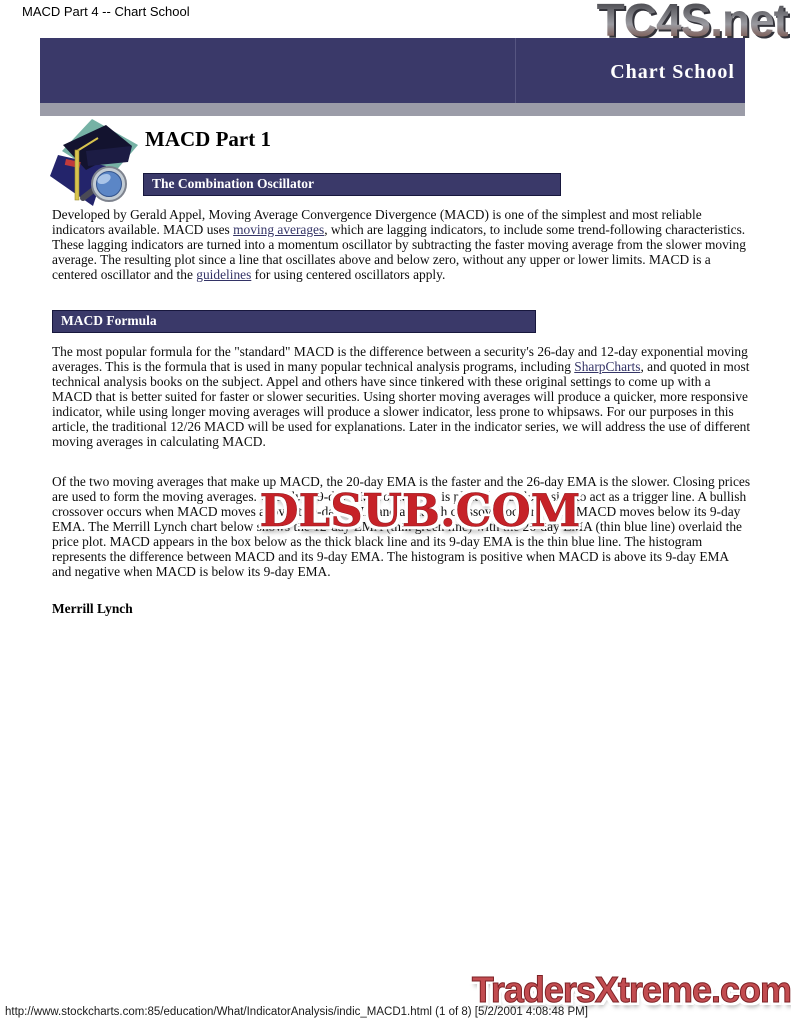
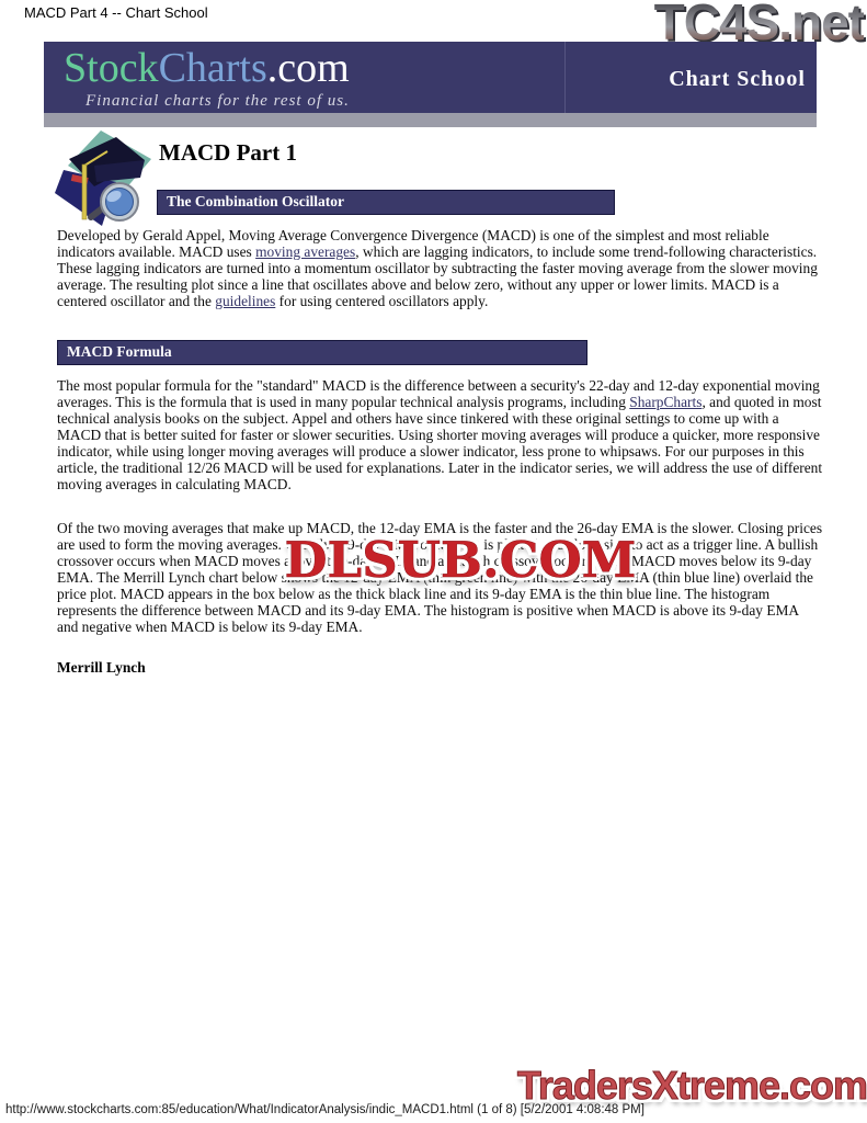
  MACD Part 4 -- Chart School
  TC4S.net
+ StockCharts.com
+ Financial charts for the rest of us.
  Chart School
  MACD Part 1
  The Combination Oscillator
  Developed by Gerald Appel, Moving Average Convergence Divergence (MACD) is one of the simplest and most reliable indicators available. MACD uses moving averages, which are lagging indicators, to include some trend-following characteristics. These lagging indicators are turned into a momentum oscillator by subtracting the faster moving average from the slower moving average. The resulting plot since a line that oscillates above and below zero, without any upper or lower limits. MACD is a centered oscillator and the guidelines for using centered oscillators apply.
  MACD Formula
- The most popular formula for the "standard" MACD is the difference between a security's 26-day and 12-day exponential moving averages. This is the formula that is used in many popular technical analysis programs, including SharpCharts, and quoted in most technical analysis books on the subject. Appel and others have since tinkered with these original settings to come up with a MACD that is better suited for faster or slower securities. Using shorter moving averages will produce a quicker, more responsive indicator, while using longer moving averages will produce a slower indicator, less prone to whipsaws. For our purposes in this article, the traditional 12/26 MACD will be used for explanations. Later in the indicator series, we will address the use of different moving averages in calculating MACD.
+ The most popular formula for the "standard" MACD is the difference between a security's 22-day and 12-day exponential moving averages. This is the formula that is used in many popular technical analysis programs, including SharpCharts, and quoted in most technical analysis books on the subject. Appel and others have since tinkered with these original settings to come up with a MACD that is better suited for faster or slower securities. Using shorter moving averages will produce a quicker, more responsive indicator, while using longer moving averages will produce a slower indicator, less prone to whipsaws. For our purposes in this article, the traditional 12/26 MACD will be used for explanations. Later in the indicator series, we will address the use of different moving averages in calculating MACD.
- Of the two moving averages that make up MACD, the 20-day EMA is the faster and the 26-day EMA is the slower. Closing prices are used to form the moving averages. Usually, a 9-day EMA of MACD is plotted as a along side to act as a trigger line. A bullish crossover occurs when MACD moves above its 9-day EMA and a bearish crossover occurs when MACD moves below its 9-day EMA. The Merrill Lynch chart below shows the 12-day EMA (thin green line) with the 26-day EMA (thin blue line) overlaid the price plot. MACD appears in the box below as the thick black line and its 9-day EMA is the thin blue line. The histogram represents the difference between MACD and its 9-day EMA. The histogram is positive when MACD is above its 9-day EMA and negative when MACD is below its 9-day EMA.
+ Of the two moving averages that make up MACD, the 12-day EMA is the faster and the 26-day EMA is the slower. Closing prices are used to form the moving averages. Usually, a 9-day EMA of MACD is plotted as a along side to act as a trigger line. A bullish crossover occurs when MACD moves above its 9-day EMA and a bearish crossover occurs when MACD moves below its 9-day EMA. The Merrill Lynch chart below shows the 12-day EMA (thin green line) with the 26-day EMA (thin blue line) overlaid the price plot. MACD appears in the box below as the thick black line and its 9-day EMA is the thin blue line. The histogram represents the difference between MACD and its 9-day EMA. The histogram is positive when MACD is above its 9-day EMA and negative when MACD is below its 9-day EMA.
  Merrill Lynch
  DLSUB.COM
  TradersXtreme.com
  http://www.stockcharts.com:85/education/What/IndicatorAnalysis/indic_MACD1.html (1 of 8) [5/2/2001 4:08:48 PM]
